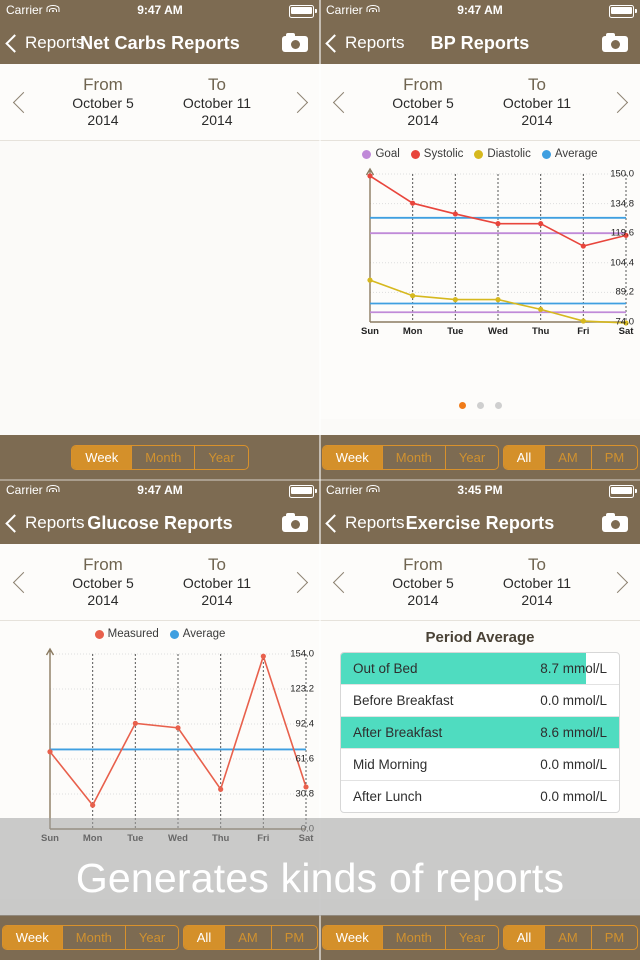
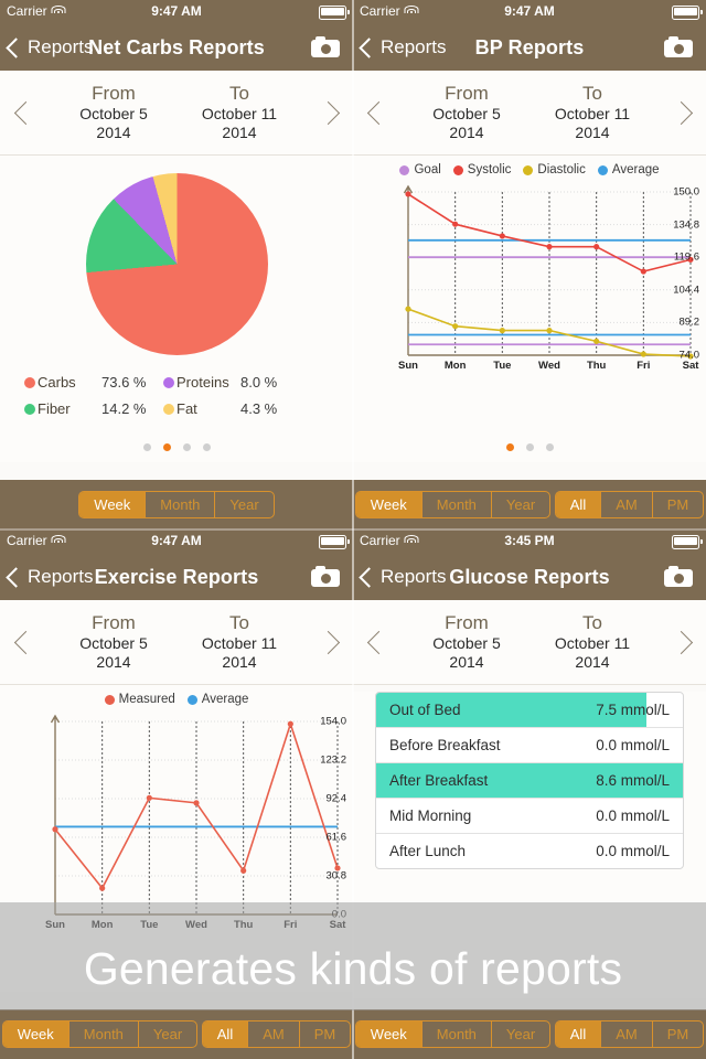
  Carrier
  9:47 AM
  Reports
  Net Carbs Reports
  From
  October 5
  2014
  To
  October 11
  2014
+ Carbs
+ 73.6 %
+ Proteins
+ 8.0 %
+ Fiber
+ 14.2 %
+ Fat
+ 4.3 %
  Carrier
  9:47 AM
  Reports
  BP Reports
  From
  October 5
  2014
  To
  October 11
  2014
  Goal
  Systolic
  Diastolic
  Average
  74.0
  89.2
  104.4
  119.6
  134.8
  150.0
  Sun
  Mon
  Tue
  Wed
  Thu
  Fri
  Sat
  Carrier
  9:47 AM
  Reports
- Glucose Reports
+ Exercise Reports
  From
  October 5
  2014
  To
  October 11
  2014
  Measured
  Average
  0.0
  30.8
  61.6
  92.4
  123.2
  154.0
  Sun
  Mon
  Tue
  Wed
  Thu
  Fri
  Sat
  Carrier
  3:45 PM
  Reports
- Exercise Reports
+ Glucose Reports
  From
  October 5
  2014
  To
  October 11
  2014
- Period Average
  Out of Bed
- 8.7 mmol/L
+ 7.5 mmol/L
  Before Breakfast
  0.0 mmol/L
  After Breakfast
  8.6 mmol/L
  Mid Morning
  0.0 mmol/L
  After Lunch
  0.0 mmol/L
  Week
  Month
  Year
  Week
  Month
  Year
  All
  AM
  PM
  Week
  Month
  Year
  All
  AM
  PM
  Week
  Month
  Year
  All
  AM
  PM
  Generates kinds of reports
